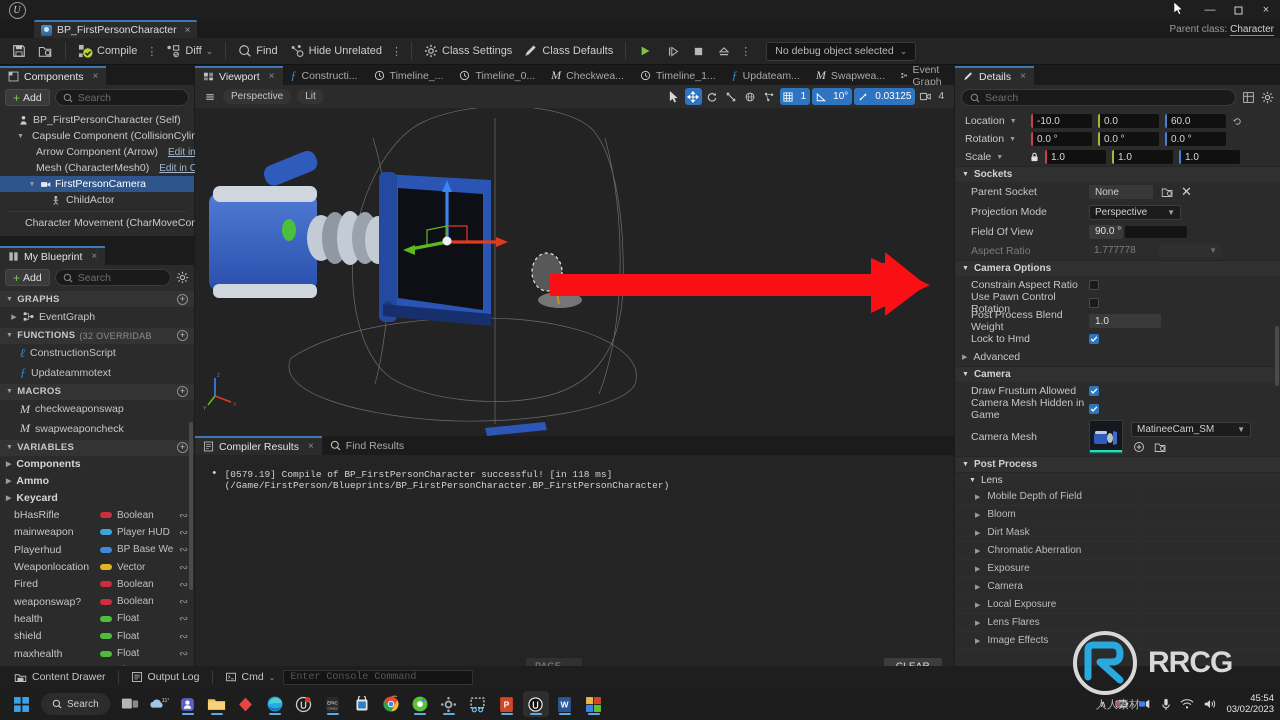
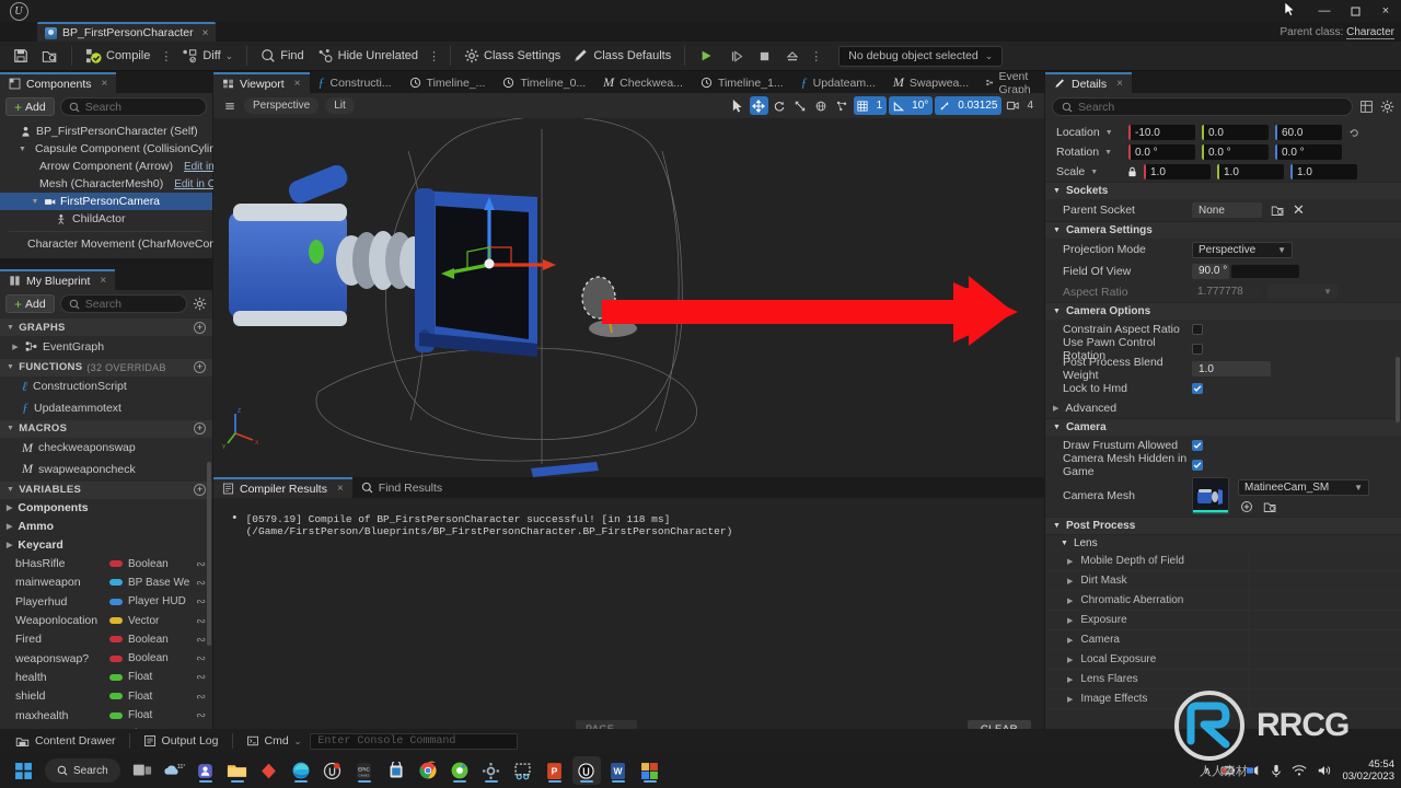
  U
  —
  ×
  BP_FirstPersonCharacter
  ×
  Parent class: Character
  Compile
  ⋮
  Diff
  ⌄
  Find
  Hide Unrelated
  ⋮
  Class Settings
  Class Defaults
  ⋮
  No debug object selected
  ⌄
  Components
  ×
  +
  Add
  Search
  BP_FirstPersonCharacter (Self)
  Capsule Component (CollisionCyli
  Arrow Component (Arrow)
  Mesh (CharacterMesh0)
  Edit in C
  FirstPersonCamera
  ChildActor
  Character Movement (CharMoveCo
  My Blueprint
  ×
  +
  Add
  Search
  GRAPHS
  +
  EventGraph
  FUNCTIONS
  (32 OVERRIDAB
  +
  ℓ
  ConstructionScript
  ƒ
  Updateammotext
  MACROS
  +
  M
  checkweaponswap
  M
  swapweaponcheck
  VARIABLES
  +
  Components
  Ammo
  Keycard
  bHasRifle
  Boolean
  ∾
  mainweapon
- Player HUD
+ BP Base We
  ∾
  Playerhud
- BP Base We
+ Player HUD
  ∾
  Weaponlocation
  Vector
  ∾
  Fired
  Boolean
  ∾
  weaponswap?
  Boolean
  ∾
  health
  Float
  ∾
  shield
  Float
  ∾
  maxhealth
  Float
  ∾
  Viewport
  ×
  ƒ
  Constructi...
  Timeline_...
  Timeline_0...
  M
  Checkwea...
  Timeline_1...
  ƒ
  Updateam...
  M
  Swapwea...
  Event Graph
  Perspective
  Lit
  1
  10°
  0.03125
  4
  Compiler Results
  ×
  Find Results
  •
  [0579.19] Compile of BP_FirstPersonCharacter successful! [in 118 ms] (/Game/FirstPerson/Blueprints/BP_FirstPersonCharacter.BP_FirstPersonCharacter)
  Details
  ×
  Search
  Location
  -10.0
  0.0
  60.0
  Rotation
  0.0 °
  0.0 °
  0.0 °
  Scale
  1.0
  1.0
  1.0
  Sockets
  Parent Socket
  None
  ✕
+ Camera Settings
  Projection Mode
  Perspective
  ▼
  Field Of View
  90.0 °
  Aspect Ratio
  1.777778
  ▼
  Camera Options
  Constrain Aspect Ratio
  Use Pawn Control Rotation
  Post Process Blend Weight
  1.0
  Lock to Hmd
  Advanced
  Camera
  Draw Frustum Allowed
  Camera Mesh Hidden in Game
  Camera Mesh
  MatineeCam_SM
  ▼
  Post Process
  Lens
  Mobile Depth of Field
- Bloom
  Dirt Mask
  Chromatic Aberration
  Exposure
  Camera
  Local Exposure
  Lens Flares
  Image Effects
  Content Drawer
  Output Log
  Cmd
  ⌄
  Enter Console Command
  Search
  P
  W
  ∧
  45:54
  03/02/2023
  RRCG
  人人素材
